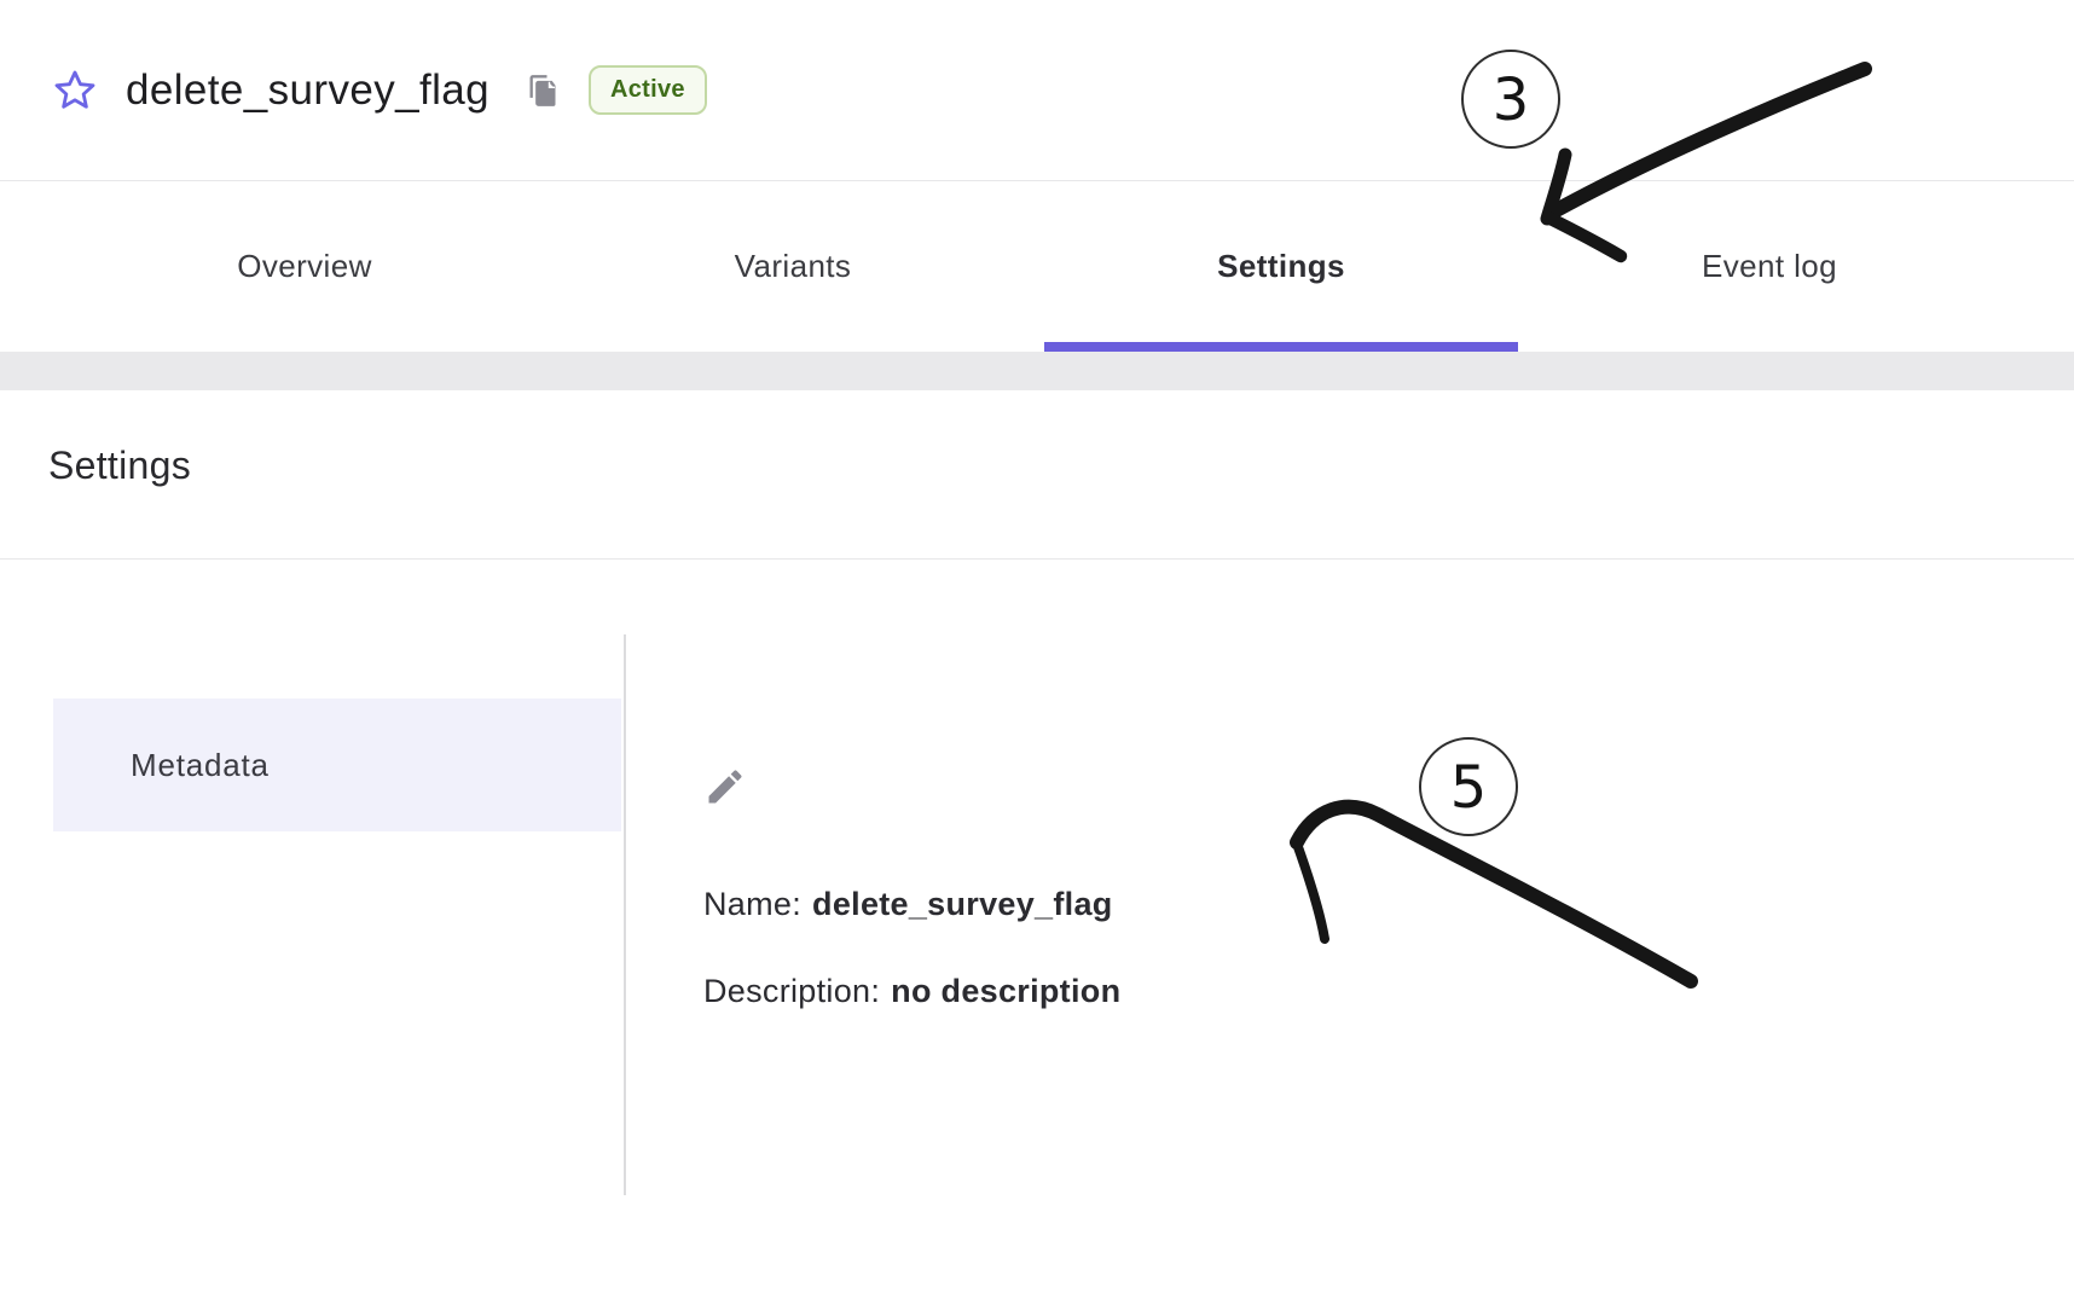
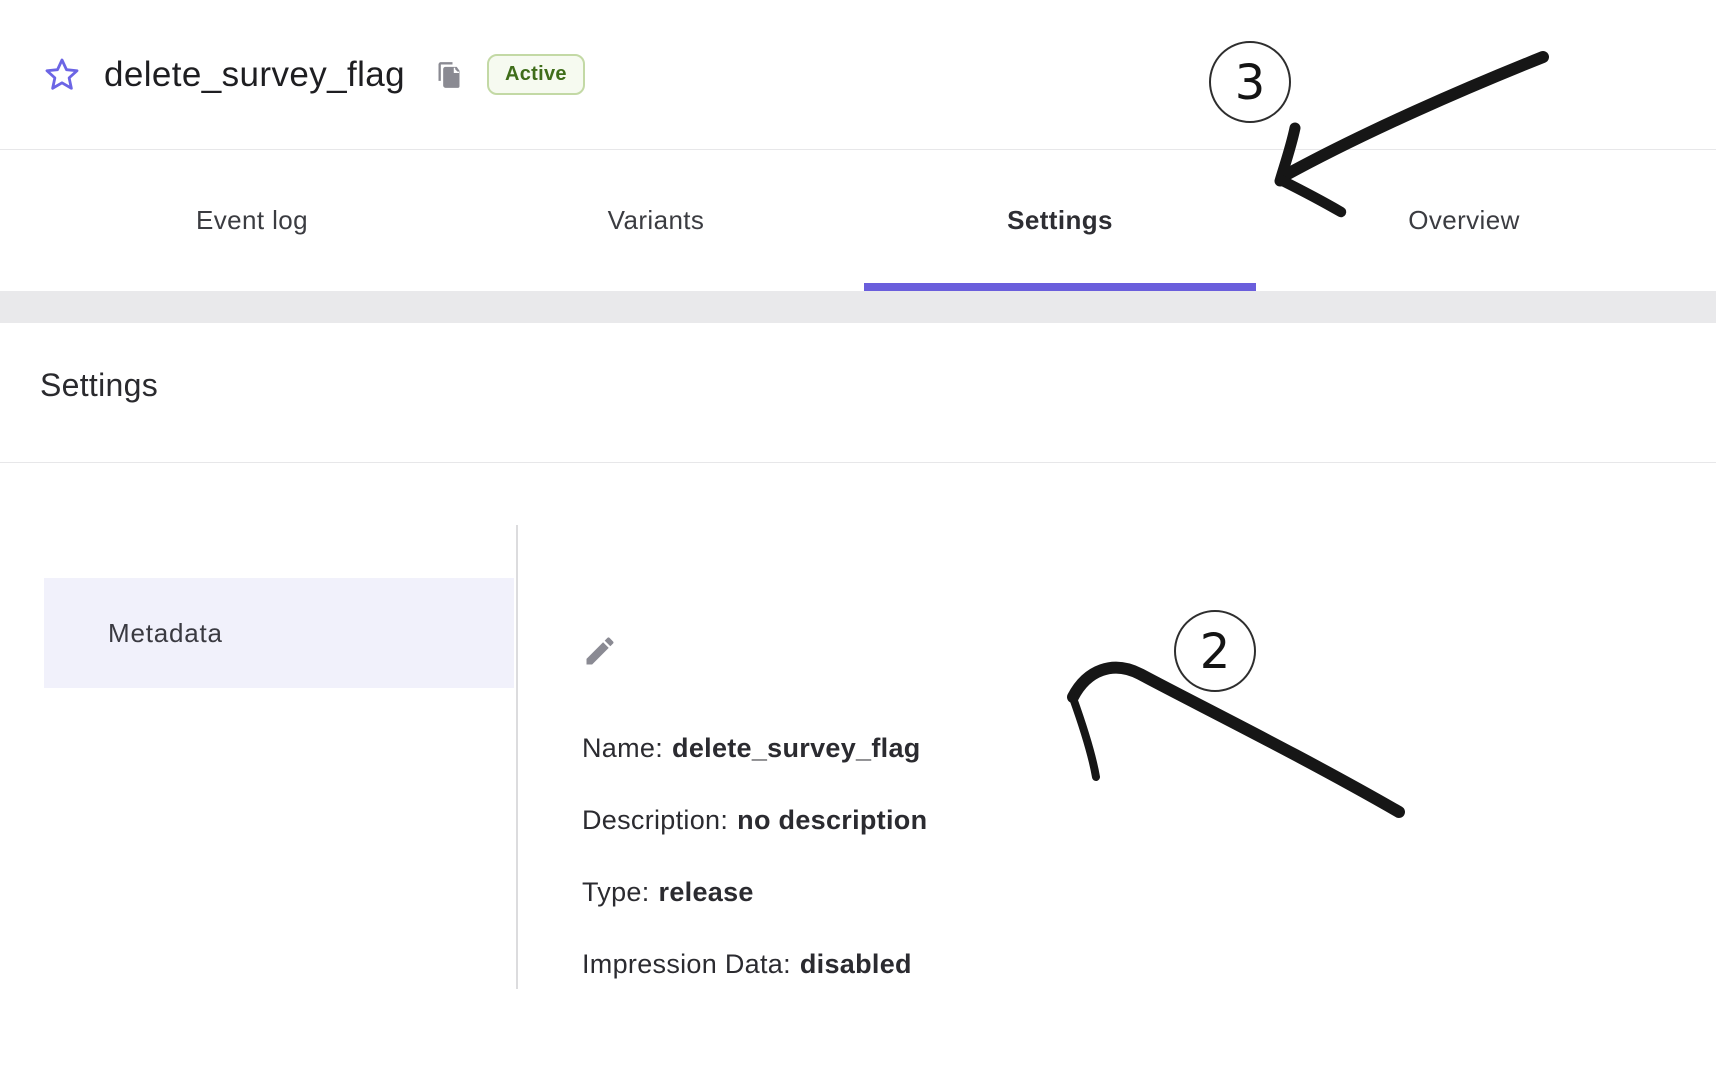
  delete_survey_flag
  Active
- Overview
+ Event log
  Variants
  Settings
- Event log
+ Overview
  Settings
  Metadata
  Name: delete_survey_flag
  Description: no description
+ Type: release
+ Impression Data: disabled
  3
- 5
+ 2
